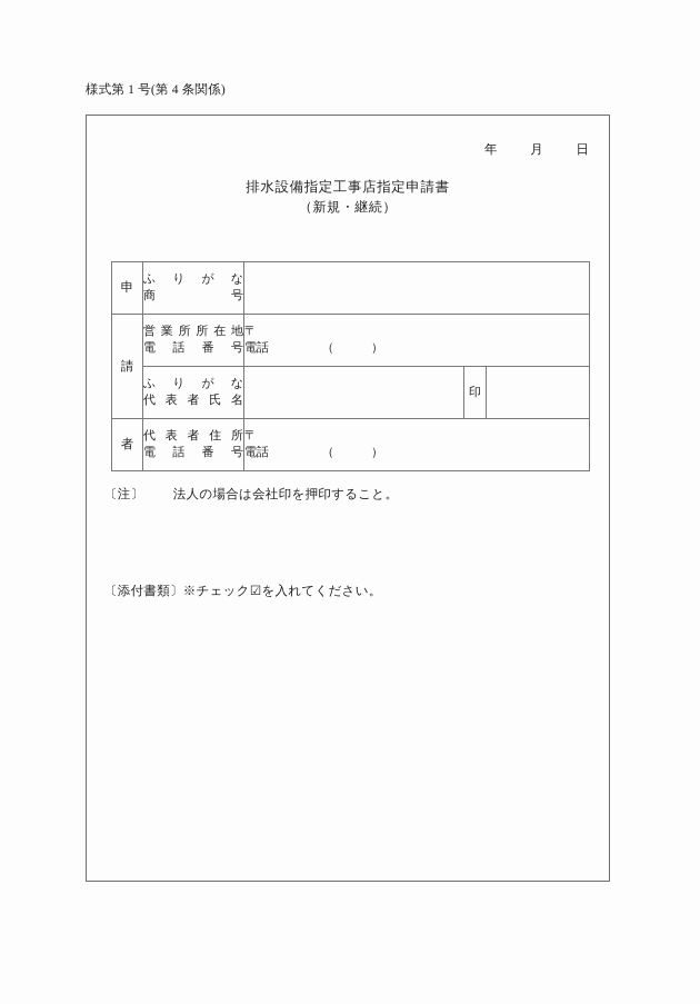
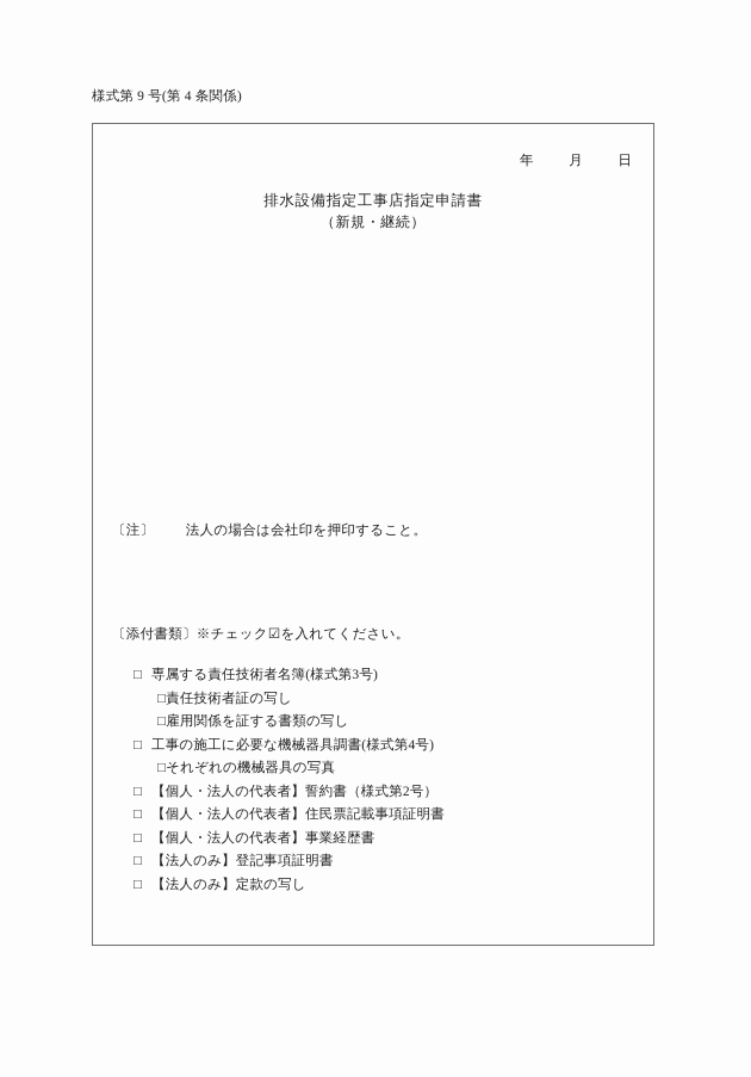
- 様式第 1 号(第 4 条関係)
+ 様式第 9 号(第 4 条関係)
  年 月 日
  排水設備指定工事店指定申請書
  （新規・継続）
- 申	ふりがな 商号
- 請	営業所所在地 電話番号	〒 電話 （ ）
- ふりがな 代表者氏名		印
- 者	代表者住所 電話番号	〒 電話 （ ）
  〔注〕 法人の場合は会社印を押印すること。
  〔添付書類〕※チェック☑を入れてください。
+ □ 専属する責任技術者名簿(様式第3号)
+ □責任技術者証の写し
+ □雇用関係を証する書類の写し
+ □ 工事の施工に必要な機械器具調書(様式第4号)
+ □それぞれの機械器具の写真
+ □ 【個人・法人の代表者】誓約書（様式第2号）
+ □ 【個人・法人の代表者】住民票記載事項証明書
+ □ 【個人・法人の代表者】事業経歴書
+ □ 【法人のみ】登記事項証明書
+ □ 【法人のみ】定款の写し
